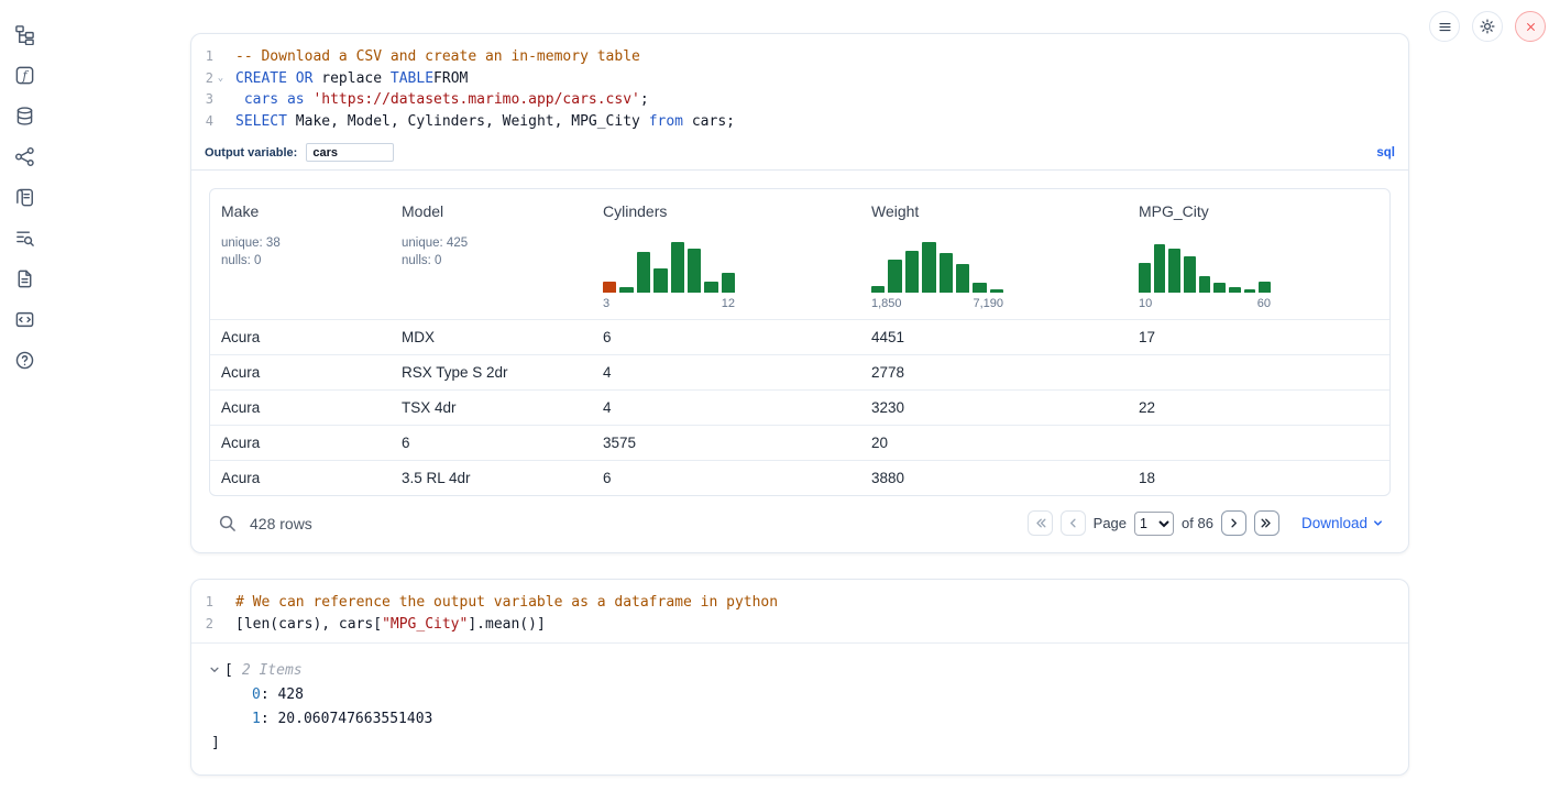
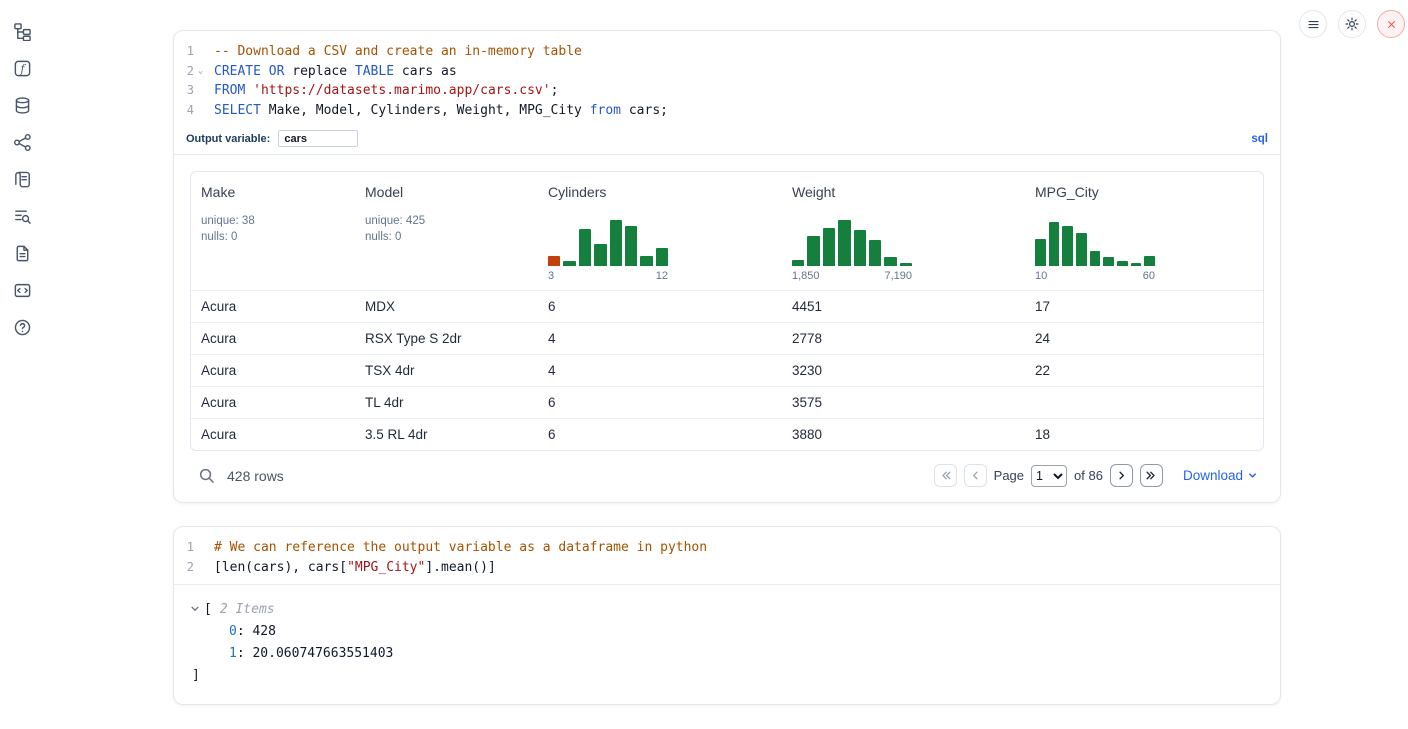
  f
  1
  -- Download a CSV and create an in-memory table
  2
  ⌄
- CREATE OR replace TABLEFROM
+ CREATE OR replace TABLE cars as
  3
- cars as 'https://datasets.marimo.app/cars.csv';
+ FROM 'https://datasets.marimo.app/cars.csv';
  4
  SELECT Make, Model, Cylinders, Weight, MPG_City from cars;
  Output variable:
  cars
  sql
  Make
  unique: 38
  nulls: 0
  Model
  unique: 425
  nulls: 0
  Cylinders
  3
  12
  Weight
  1,850
  7,190
  MPG_City
  10
  60
  Acura
  MDX
  6
  4451
  17
  Acura
  RSX Type S 2dr
  4
  2778
+ 24
  Acura
  TSX 4dr
  4
  3230
  22
  Acura
+ TL 4dr
  6
  3575
- 20
  Acura
  3.5 RL 4dr
  6
  3880
  18
  428 rows
  Page
  1
  of 86
  Download
  1
  # We can reference the output variable as a dataframe in python
  2
  [len(cars), cars["MPG_City"].mean()]
  [
  2 Items
  0
  :
  428
  1
  :
  20.060747663551403
  ]
